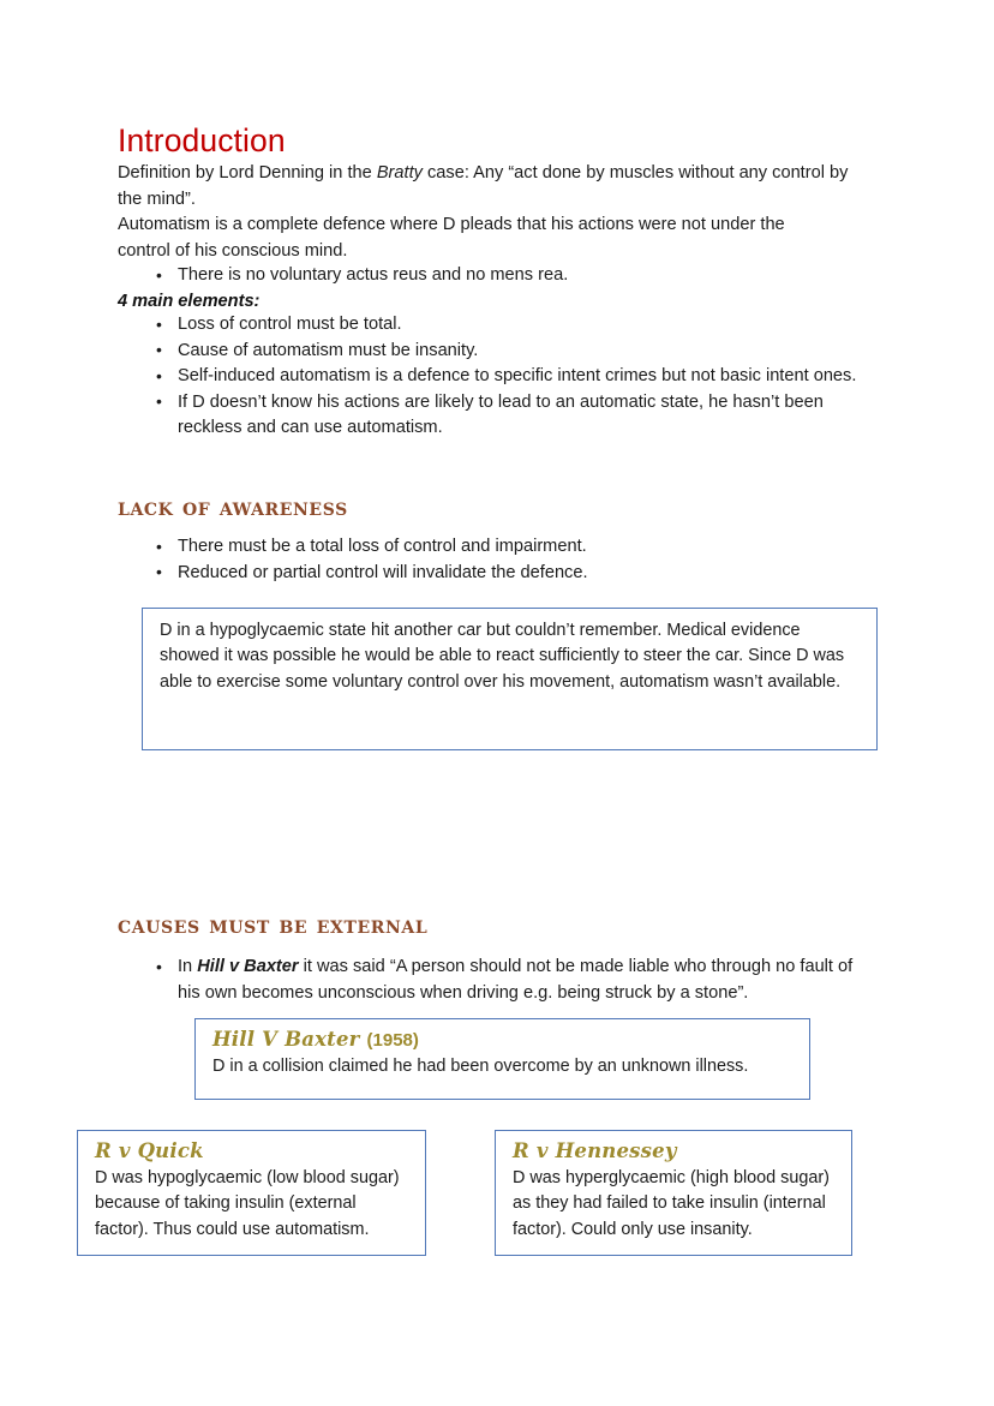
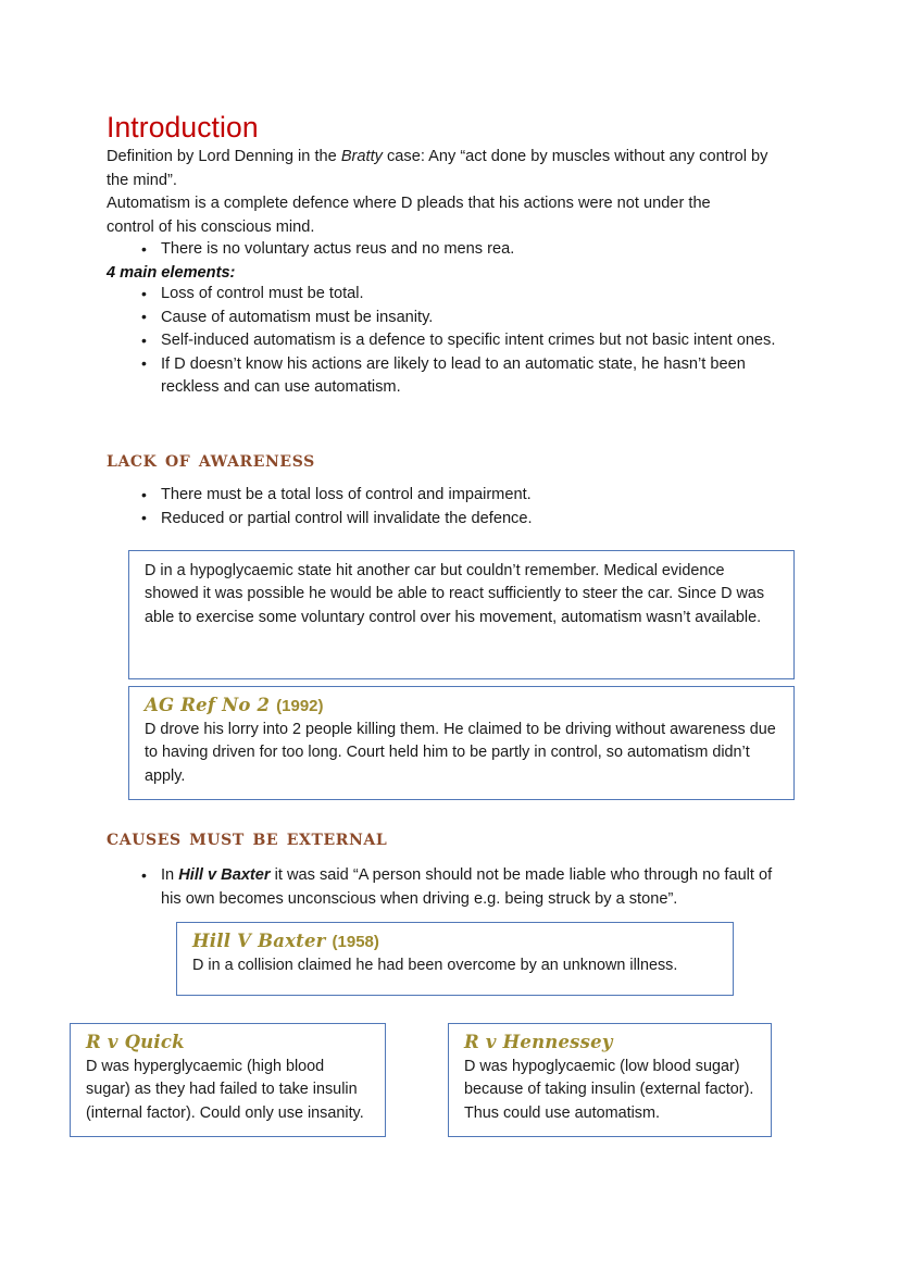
  Introduction
  Definition by Lord Denning in the Bratty case: Any “act done by muscles without any control by the mind”.
  Automatism is a complete defence where D pleads that his actions were not under the control of his conscious mind.
  There is no voluntary actus reus and no mens rea.
  4 main elements:
  Loss of control must be total.
  Cause of automatism must be insanity.
  Self-induced automatism is a defence to specific intent crimes but not basic intent ones.
  If D doesn’t know his actions are likely to lead to an automatic state, he hasn’t been reckless and can use automatism.
  lack of awareness
  There must be a total loss of control and impairment.
  Reduced or partial control will invalidate the defence.
  D in a hypoglycaemic state hit another car but couldn’t remember. Medical evidence showed it was possible he would be able to react sufficiently to steer the car. Since D was able to exercise some voluntary control over his movement, automatism wasn’t available.
+ AG Ref No 2 (1992)
+ D drove his lorry into 2 people killing them. He claimed to be driving without awareness due to having driven for too long. Court held him to be partly in control, so automatism didn’t apply.
  causes must be external
  In Hill v Baxter it was said “A person should not be made liable who through no fault of his own becomes unconscious when driving e.g. being struck by a stone”.
  Hill V Baxter (1958)
  D in a collision claimed he had been overcome by an unknown illness.
  R v Quick
- D was hypoglycaemic (low blood sugar) because of taking insulin (external factor). Thus could use automatism.
+ D was hyperglycaemic (high blood sugar) as they had failed to take insulin (internal factor). Could only use insanity.
  R v Hennessey
- D was hyperglycaemic (high blood sugar) as they had failed to take insulin (internal factor). Could only use insanity.
+ D was hypoglycaemic (low blood sugar) because of taking insulin (external factor). Thus could use automatism.
